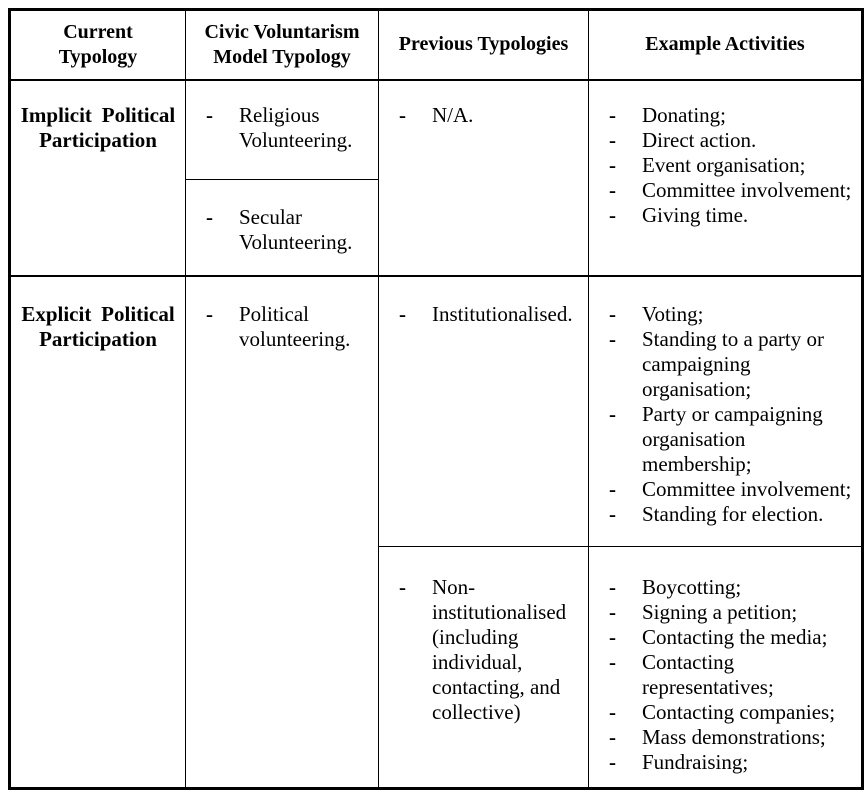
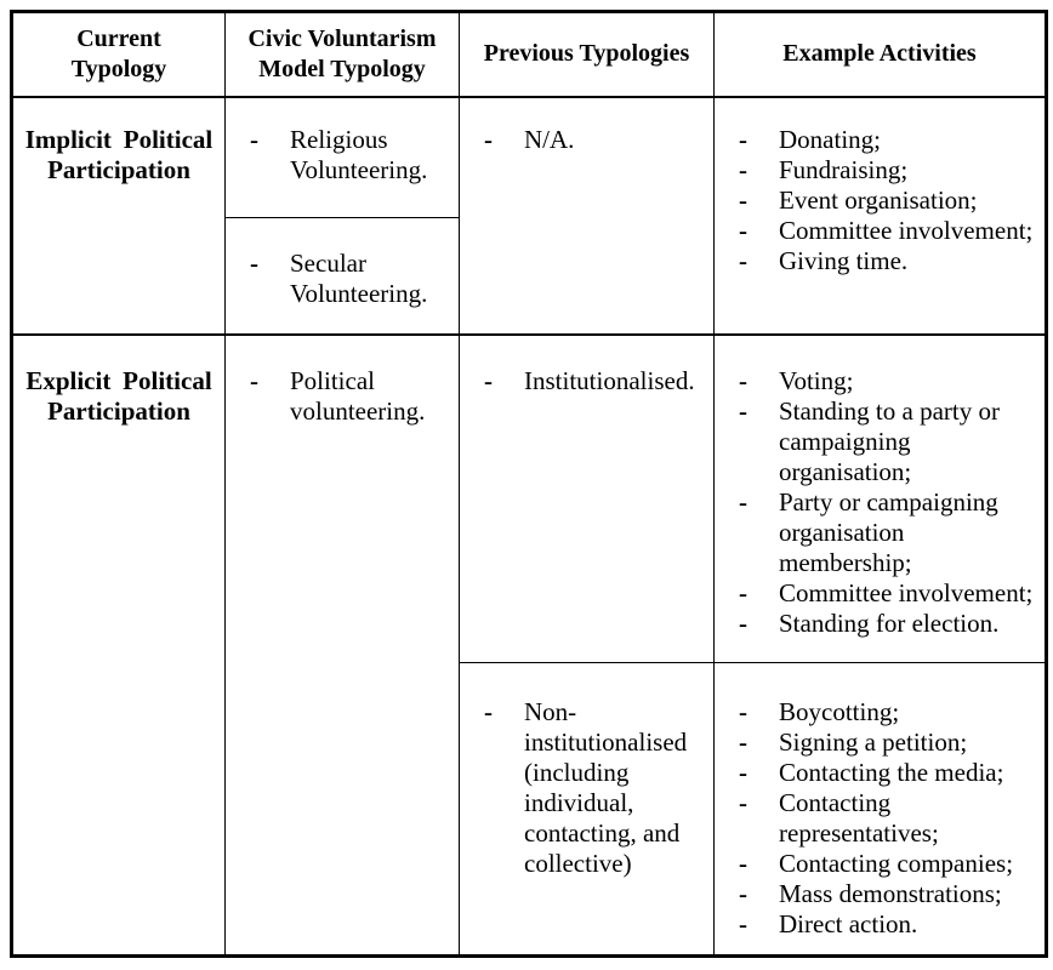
  Current Typology	Civic Voluntarism Model Typology	Previous Typologies	Example Activities
- Implicit Political Participation	- Religious Volunteering.	- N/A.	- Donating; - Direct action. - Event organisation; - Committee involvement; - Giving time.
+ Implicit Political Participation	- Religious Volunteering.	- N/A.	- Donating; - Fundraising; - Event organisation; - Committee involvement; - Giving time.
  - Secular Volunteering.
  Explicit Political Participation	- Political volunteering.	- Institutionalised.	- Voting; - Standing to a party or campaigning organisation; - Party or campaigning organisation membership; - Committee involvement; - Standing for election.
- - Non-institutionalised (including individual, contacting, and collective)	- Boycotting; - Signing a petition; - Contacting the media; - Contacting representatives; - Contacting companies; - Mass demonstrations; - Fundraising;
+ - Non-institutionalised (including individual, contacting, and collective)	- Boycotting; - Signing a petition; - Contacting the media; - Contacting representatives; - Contacting companies; - Mass demonstrations; - Direct action.
